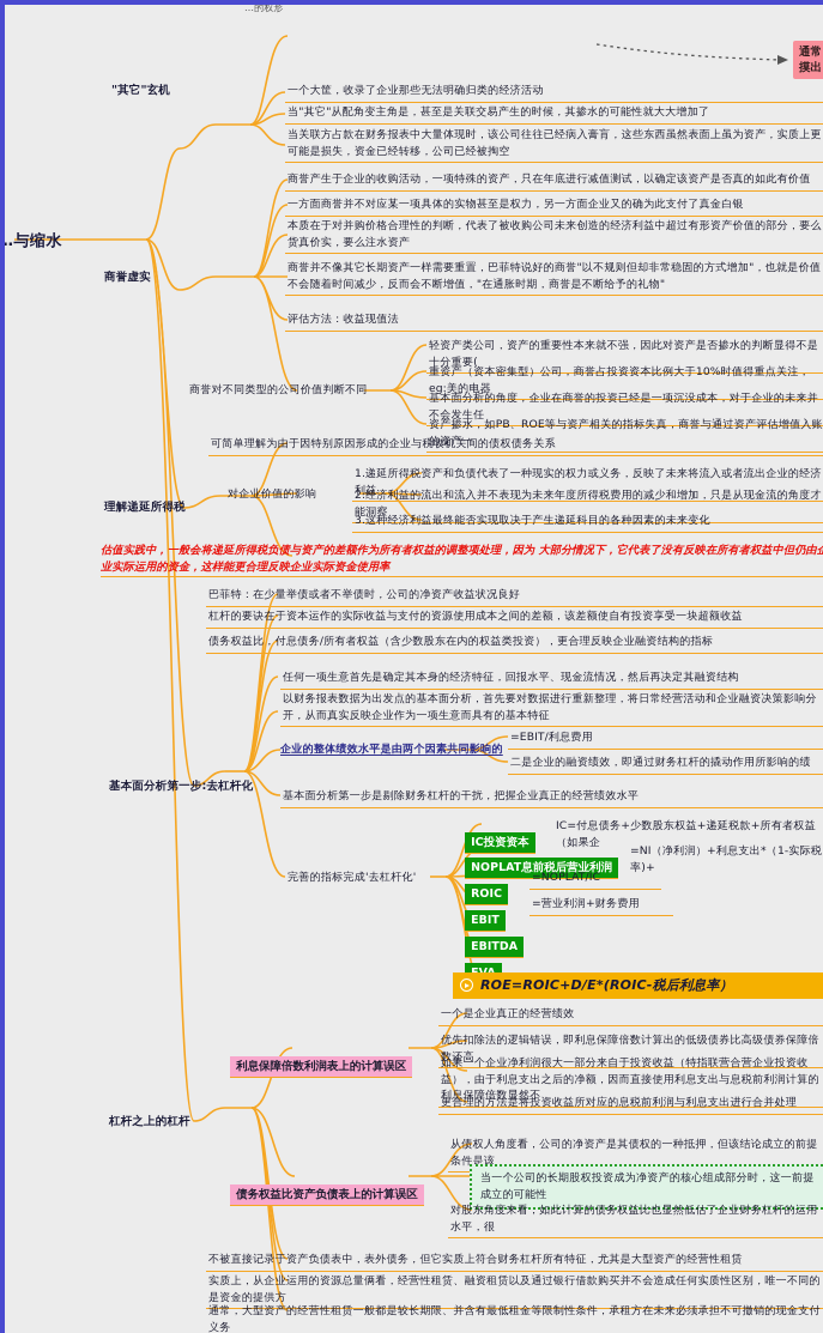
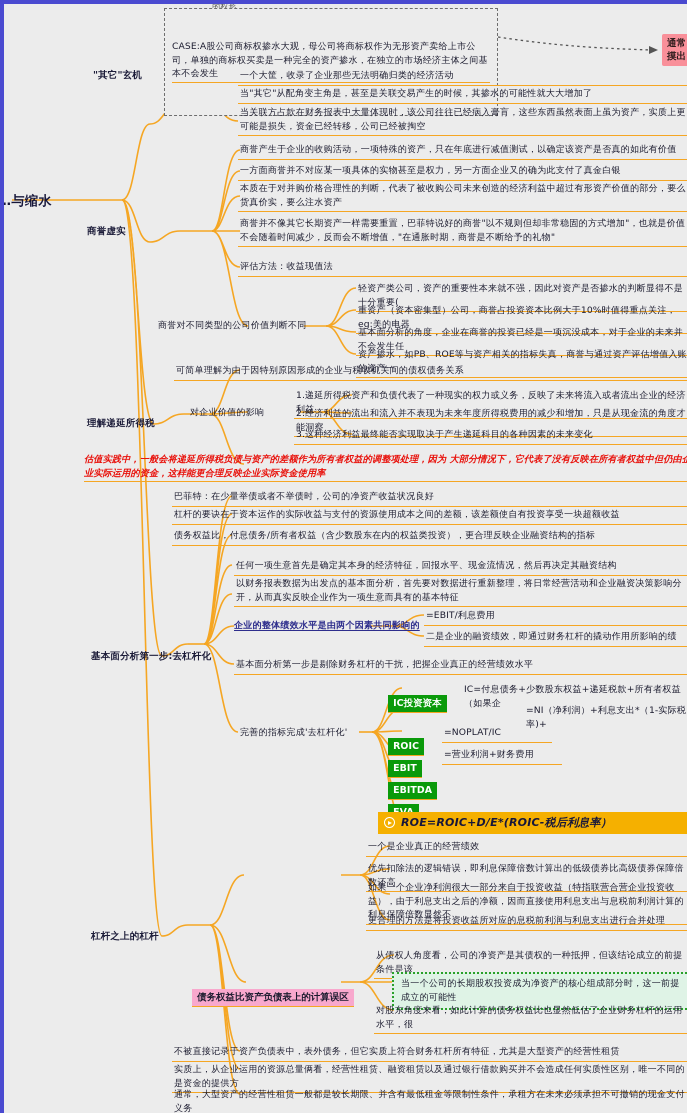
  …的权形
  …与缩水
+ CASE:A股公司商标权掺水大观，母公司将商标权作为无形资产卖给上市公司，单独的商标权买卖是一种完全的资产掺水，在独立的市场经济主体之间基本不会发生
  通常
  摸出
  "其它"玄机
  一个大筐，收录了企业那些无法明确归类的经济活动
  当"其它"从配角变主角是，甚至是关联交易产生的时候，其掺水的可能性就大大增加了
  当关联方占款在财务报表中大量体现时，该公司往往已经病入膏肓，这些东西虽然表面上虽为资产，实质上更可能是损失，资金已经转移，公司已经被掏空
  商誉虚实
  商誉产生于企业的收购活动，一项特殊的资产，只在年底进行减值测试，以确定该资产是否真的如此有价值
  一方面商誉并不对应某一项具体的实物甚至是权力，另一方面企业又的确为此支付了真金白银
  本质在于对并购价格合理性的判断，代表了被收购公司未来创造的经济利益中超过有形资产价值的部分，要么货真价实，要么注水资产
  商誉并不像其它长期资产一样需要重置，巴菲特说好的商誉"以不规则但却非常稳固的方式增加"，也就是价值不会随着时间减少，反而会不断增值，"在通胀时期，商誉是不断给予的礼物"
  评估方法：收益现值法
  商誉对不同类型的公司价值判断不同
  轻资产类公司，资产的重要性本来就不强，因此对资产是否掺水的判断显得不是十分重要(
  重资产（资本密集型）公司，商誉占投资资本比例大于10%时值得重点关注，eg:美的电器
  基本面分析的角度，企业在商誉的投资已经是一项沉没成本，对于企业的未来并不会发生任
  资产掺水，如PB、ROE等与资产相关的指标失真，商誉与通过资产评估增值入账的资产一
  理解递延所得税
  可简单理解为由于因特别原因形成的企业与税收机关间的债权债务关系
  对企业价值的影响
  1.递延所得税资产和负债代表了一种现实的权力或义务，反映了未来将流入或者流出企业的经济利益
  2.经济利益的流出和流入并不表现为未来年度所得税费用的减少和增加，只是从现金流的角度才能洞察
  3.这种经济利益最终能否实现取决于产生递延科目的各种因素的未来变化
  估值实践中，一般会将递延所得税负债与资产的差额作为所有者权益的调整项处理，因为 大部分情况下，它代表了没有反映在所有者权益中但仍由企业实际运用的资金，这样能更合理反映企业实际资金使用率
  基本面分析第一步:去杠杆化
  巴菲特：在少量举债或者不举债时，公司的净资产收益状况良好
  杠杆的要诀在于资本运作的实际收益与支付的资源使用成本之间的差额，该差额使自有投资享受一块超额收益
  债务权益比，付息债务/所有者权益（含少数股东在内的权益类投资），更合理反映企业融资结构的指标
  任何一项生意首先是确定其本身的经济特征，回报水平、现金流情况，然后再决定其融资结构
  以财务报表数据为出发点的基本面分析，首先要对数据进行重新整理，将日常经营活动和企业融资决策影响分开，从而真实反映企业作为一项生意而具有的基本特征
  基本面分析第一步是剔除财务杠杆的干扰，把握企业真正的经营绩效水平
  企业的整体绩效水平是由两个因素共同影响的
  =EBIT/利息费用
  二是企业的融资绩效，即通过财务杠杆的撬动作用所影响的绩
  完善的指标完成'去杠杆化'
  IC投资资本
  IC=付息债务+少数股东权益+递延税款+所有者权益（如果企
- NOPLAT息前税后营业利润
  =NI（净利润）+利息支出*（1-实际税率)+
  ROIC
  =NOPLAT/IC
  EBIT
  =营业利润+财务费用
  EBITDA
  ROE=ROIC+D/E*(ROIC-税后利息率）
  杠杆之上的杠杆
- 利息保障倍数利润表上的计算误区
  一个是企业真正的经营绩效
  优先扣除法的逻辑错误，即利息保障倍数计算出的低级债券比高级债券保障倍数还高
  如果一个企业净利润很大一部分来自于投资收益（特指联营合营企业投资收益），由于利息支出之后的净额，因而直接使用利息支出与息税前利润计算的利息保障倍数显然不
  更合理的方法是将投资收益所对应的息税前利润与利息支出进行合并处理
  从债权人角度看，公司的净资产是其债权的一种抵押，但该结论成立的前提条件是该
  债务权益比资产负债表上的计算误区
  当一个公司的长期股权投资成为净资产的核心组成部分时，这一前提成立的可能性
  对股东角度来看，如此计算的债务权益比也显然低估了企业财务杠杆的运用水平，很
  不被直接记录于资产负债表中，表外债务，但它实质上符合财务杠杆所有特征，尤其是大型资产的经营性租赁
  实质上，从企业运用的资源总量俩看，经营性租赁、融资租赁以及通过银行借款购买并不会造成任何实质性区别，唯一不同的是资金的提供方
  通常，大型资产的经营性租赁一般都是较长期限、并含有最低租金等限制性条件，承租方在未来必须承担不可撤销的现金支付义务
